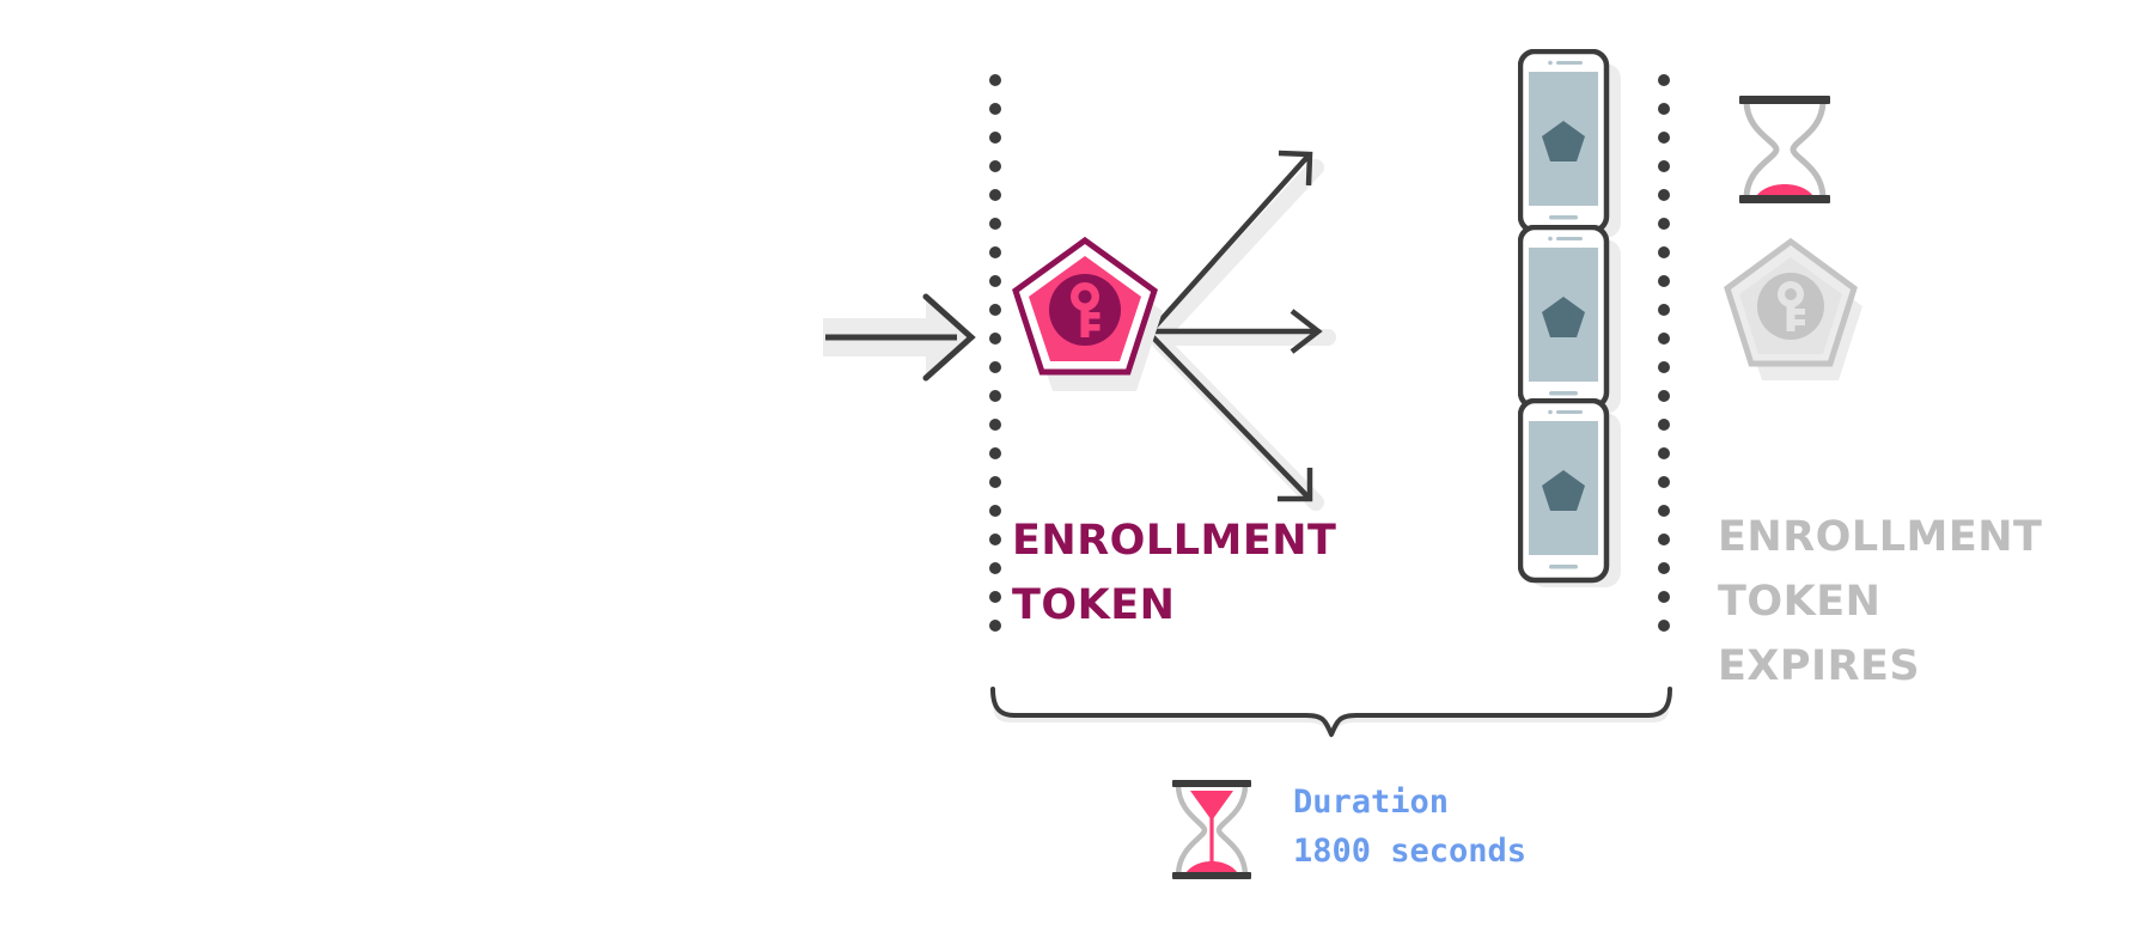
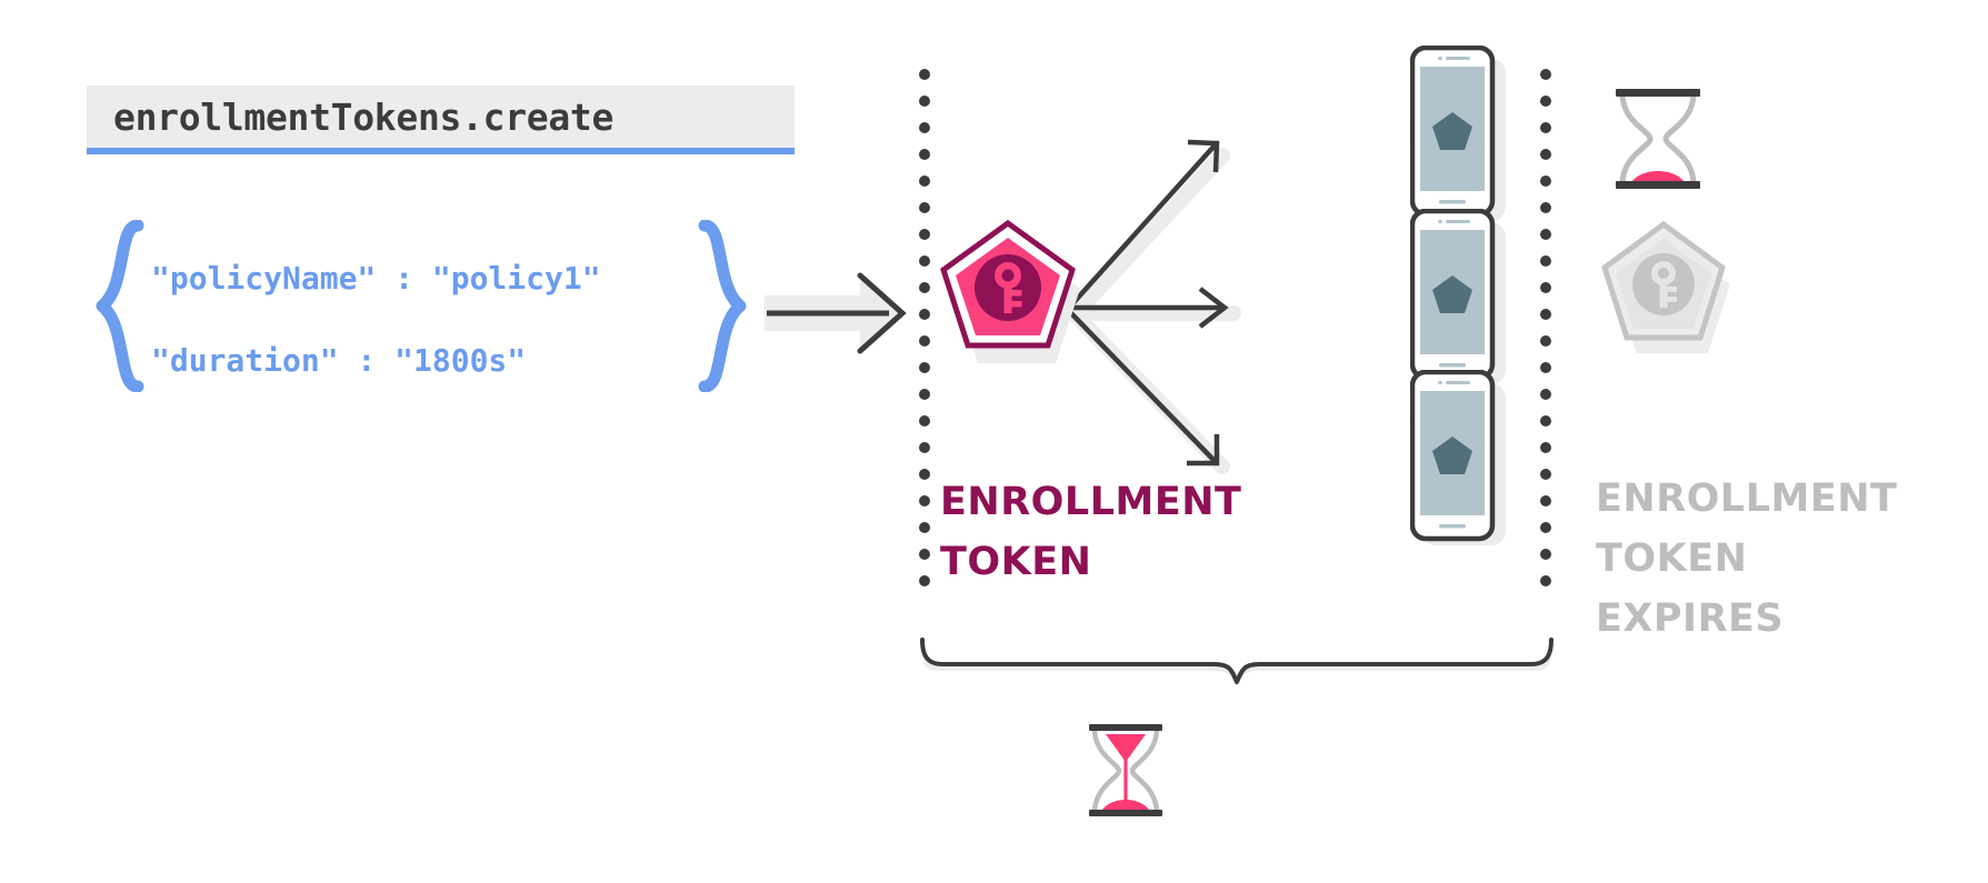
+ enrollmentTokens.create
+ "policyName" : "policy1"
+ "duration" : "1800s"
  ENROLLMENT
  TOKEN
  ENROLLMENT
  TOKEN
  EXPIRES
- Duration
- 1800 seconds
